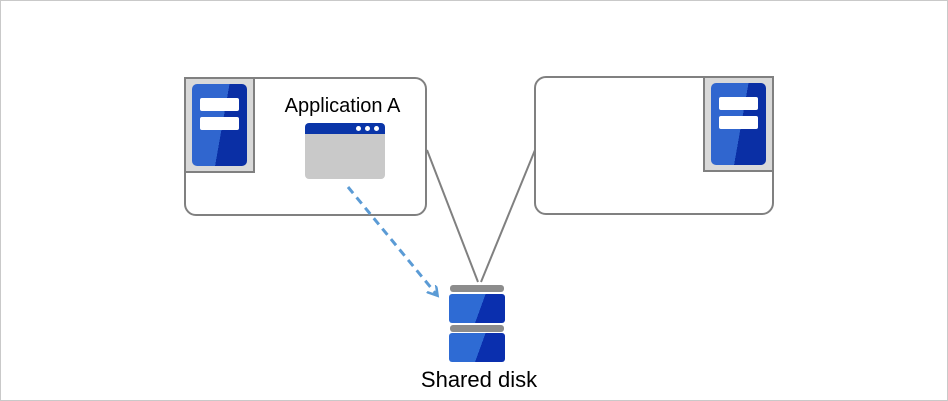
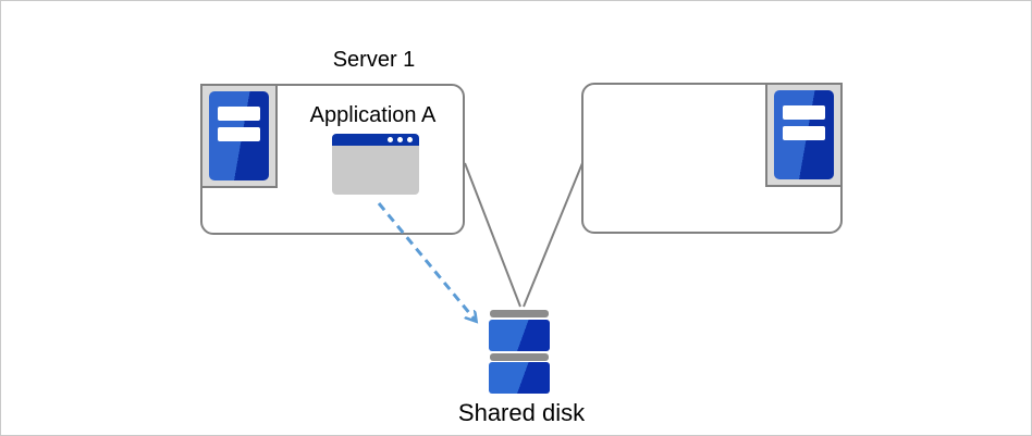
+ Server 1
  Application A
  Shared disk
